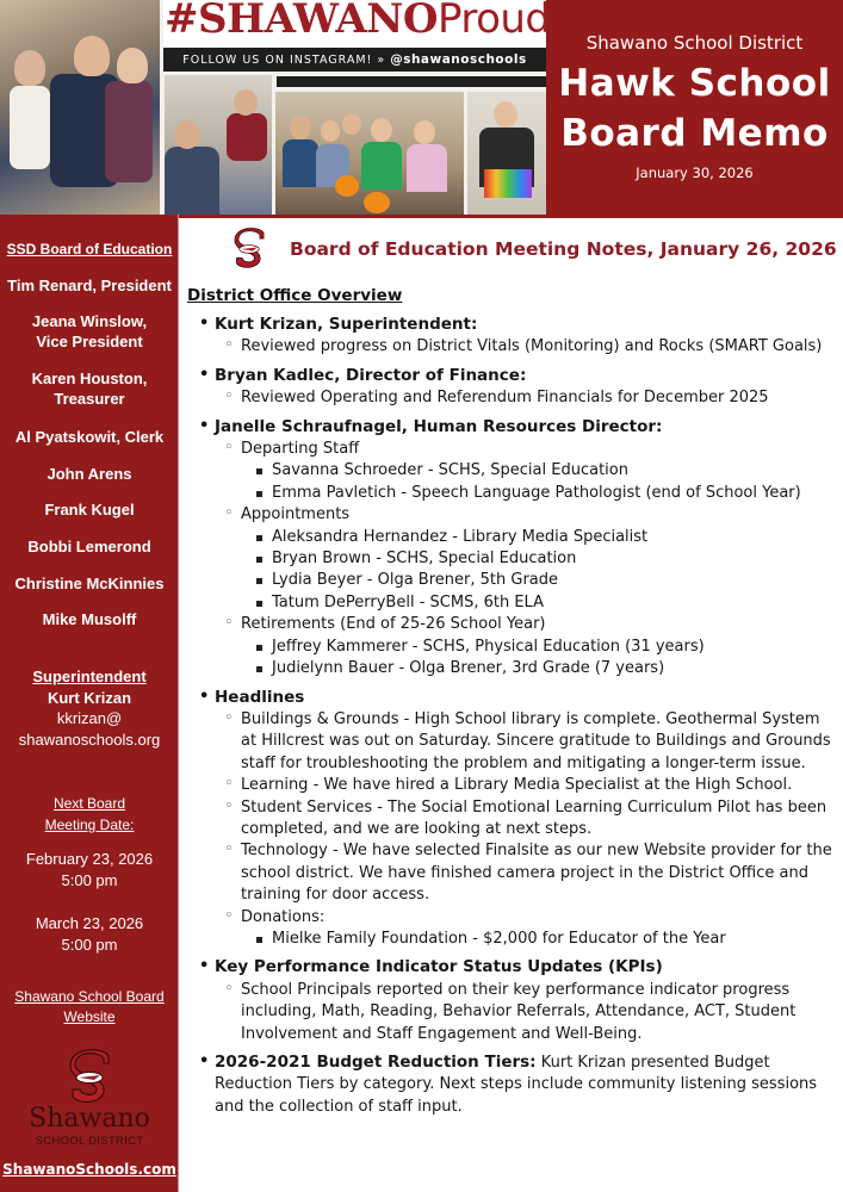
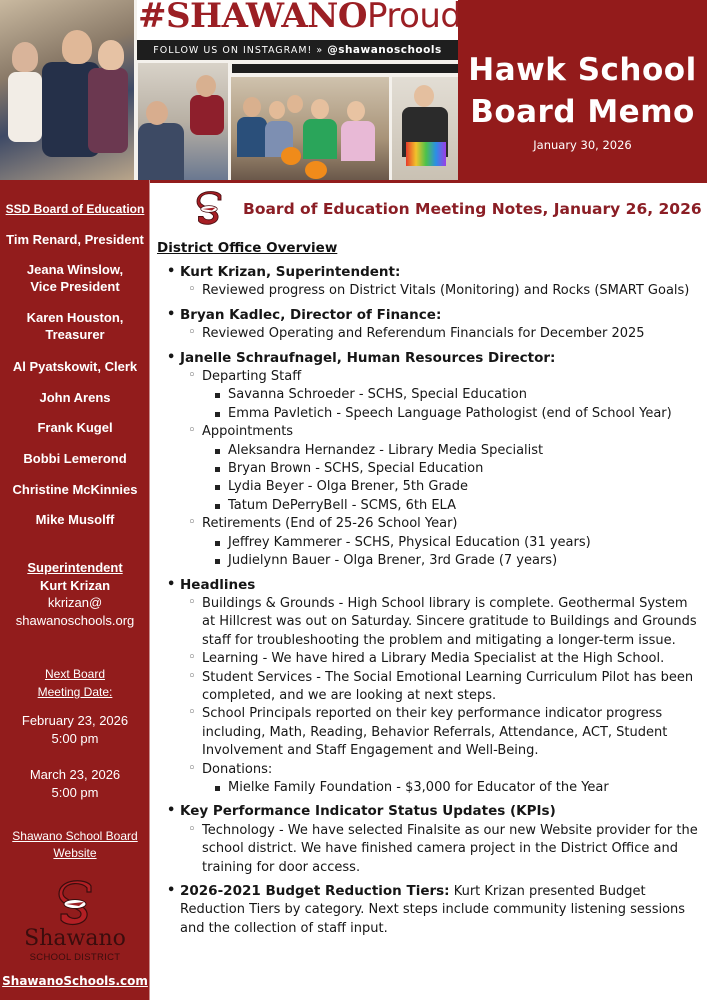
  #SHAWANOProud
  FOLLOW US ON INSTAGRAM! »
  @shawanoschools
- Shawano School District
  Hawk School
  Board Memo
  January 30, 2026
  SSD Board of Education
  Tim Renard, President
  Jeana Winslow,
  Vice President
  Karen Houston,
  Treasurer
  Al Pyatskowit, Clerk
  John Arens
  Frank Kugel
  Bobbi Lemerond
  Christine McKinnies
  Mike Musolff
  Superintendent
  Kurt Krizan
  kkrizan@
  shawanoschools.org
  Next Board
  Meeting Date:
  February 23, 2026
  5:00 pm
  March 23, 2026
  5:00 pm
  Shawano School Board
  Website
  Shawano
  SCHOOL DISTRICT
  ShawanoSchools.com
  Board of Education Meeting Notes, January 26, 2026
  District Office Overview
  Kurt Krizan, Superintendent:
  Reviewed progress on District Vitals (Monitoring) and Rocks (SMART Goals)
  Bryan Kadlec, Director of Finance:
  Reviewed Operating and Referendum Financials for December 2025
  Janelle Schraufnagel, Human Resources Director:
  Departing Staff
  Savanna Schroeder - SCHS, Special Education
  Emma Pavletich - Speech Language Pathologist (end of School Year)
  Appointments
  Aleksandra Hernandez - Library Media Specialist
  Bryan Brown - SCHS, Special Education
  Lydia Beyer - Olga Brener, 5th Grade
  Tatum DePerryBell - SCMS, 6th ELA
  Retirements (End of 25-26 School Year)
  Jeffrey Kammerer - SCHS, Physical Education (31 years)
  Judielynn Bauer - Olga Brener, 3rd Grade (7 years)
  Headlines
  Buildings & Grounds - High School library is complete. Geothermal System at Hillcrest was out on Saturday. Sincere gratitude to Buildings and Grounds staff for troubleshooting the problem and mitigating a longer-term issue.
  Learning - We have hired a Library Media Specialist at the High School.
  Student Services - The Social Emotional Learning Curriculum Pilot has been completed, and we are looking at next steps.
- Technology - We have selected Finalsite as our new Website provider for the school district. We have finished camera project in the District Office and training for door access.
+ School Principals reported on their key performance indicator progress including, Math, Reading, Behavior Referrals, Attendance, ACT, Student Involvement and Staff Engagement and Well-Being.
  Donations:
- Mielke Family Foundation - $2,000 for Educator of the Year
+ Mielke Family Foundation - $3,000 for Educator of the Year
  Key Performance Indicator Status Updates (KPIs)
- School Principals reported on their key performance indicator progress including, Math, Reading, Behavior Referrals, Attendance, ACT, Student Involvement and Staff Engagement and Well-Being.
+ Technology - We have selected Finalsite as our new Website provider for the school district. We have finished camera project in the District Office and training for door access.
  2026-2021 Budget Reduction Tiers: Kurt Krizan presented Budget Reduction Tiers by category. Next steps include community listening sessions and the collection of staff input.
